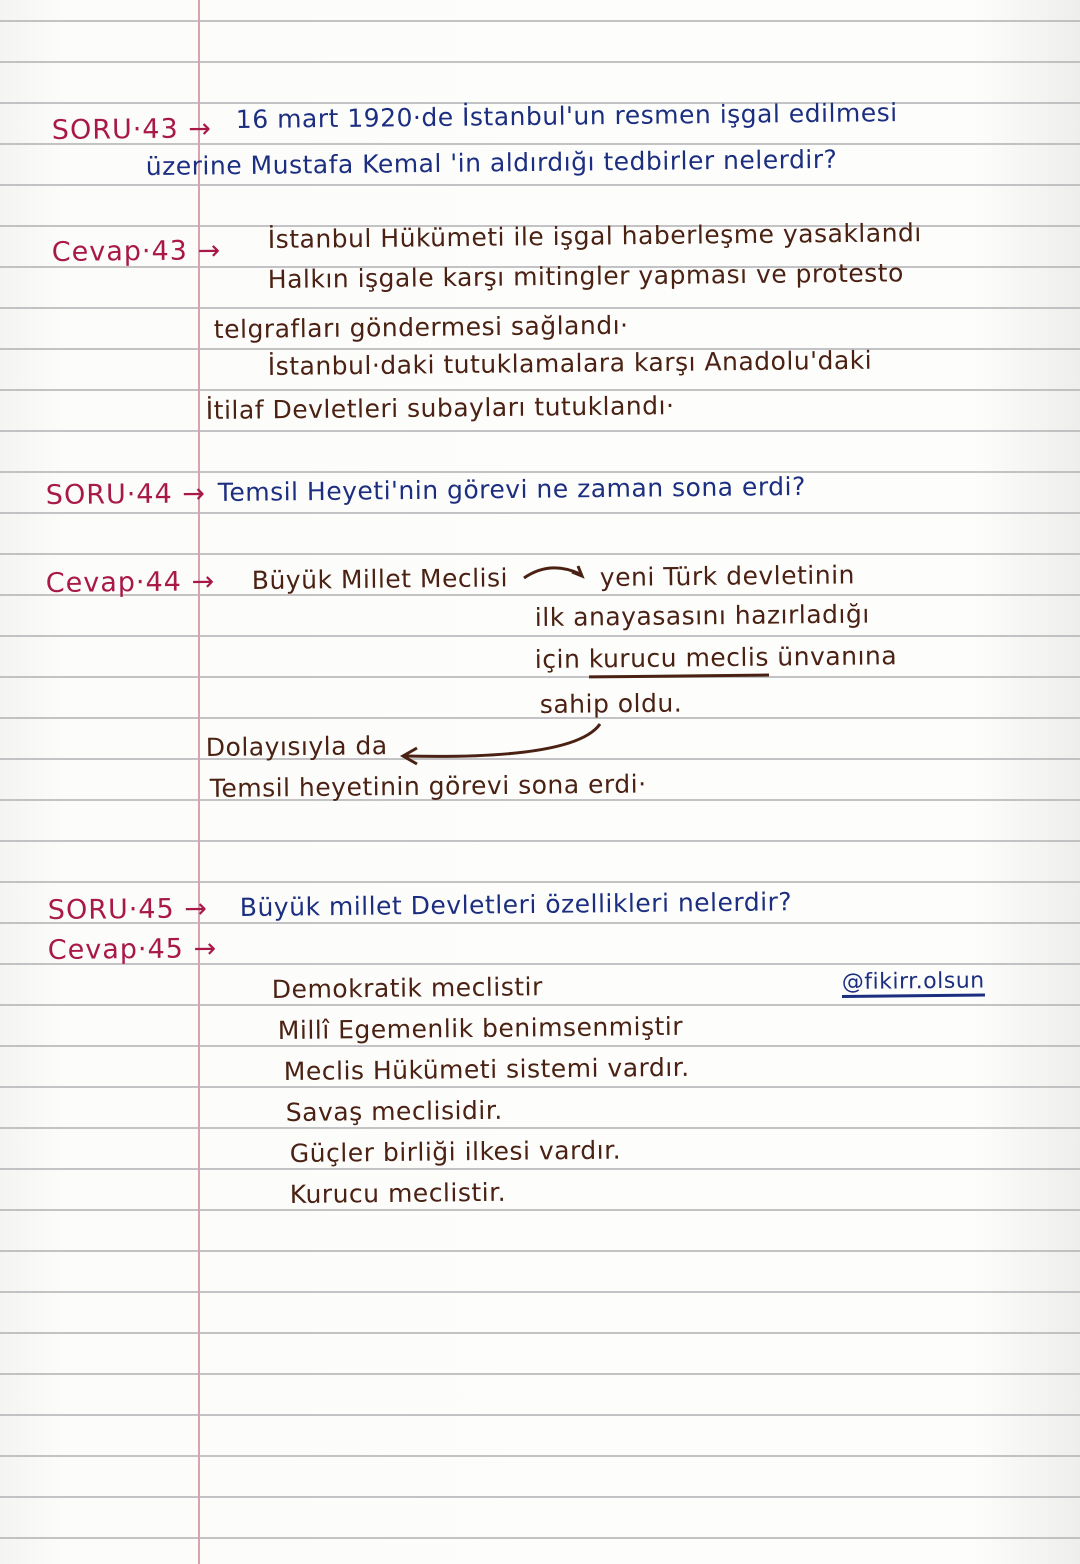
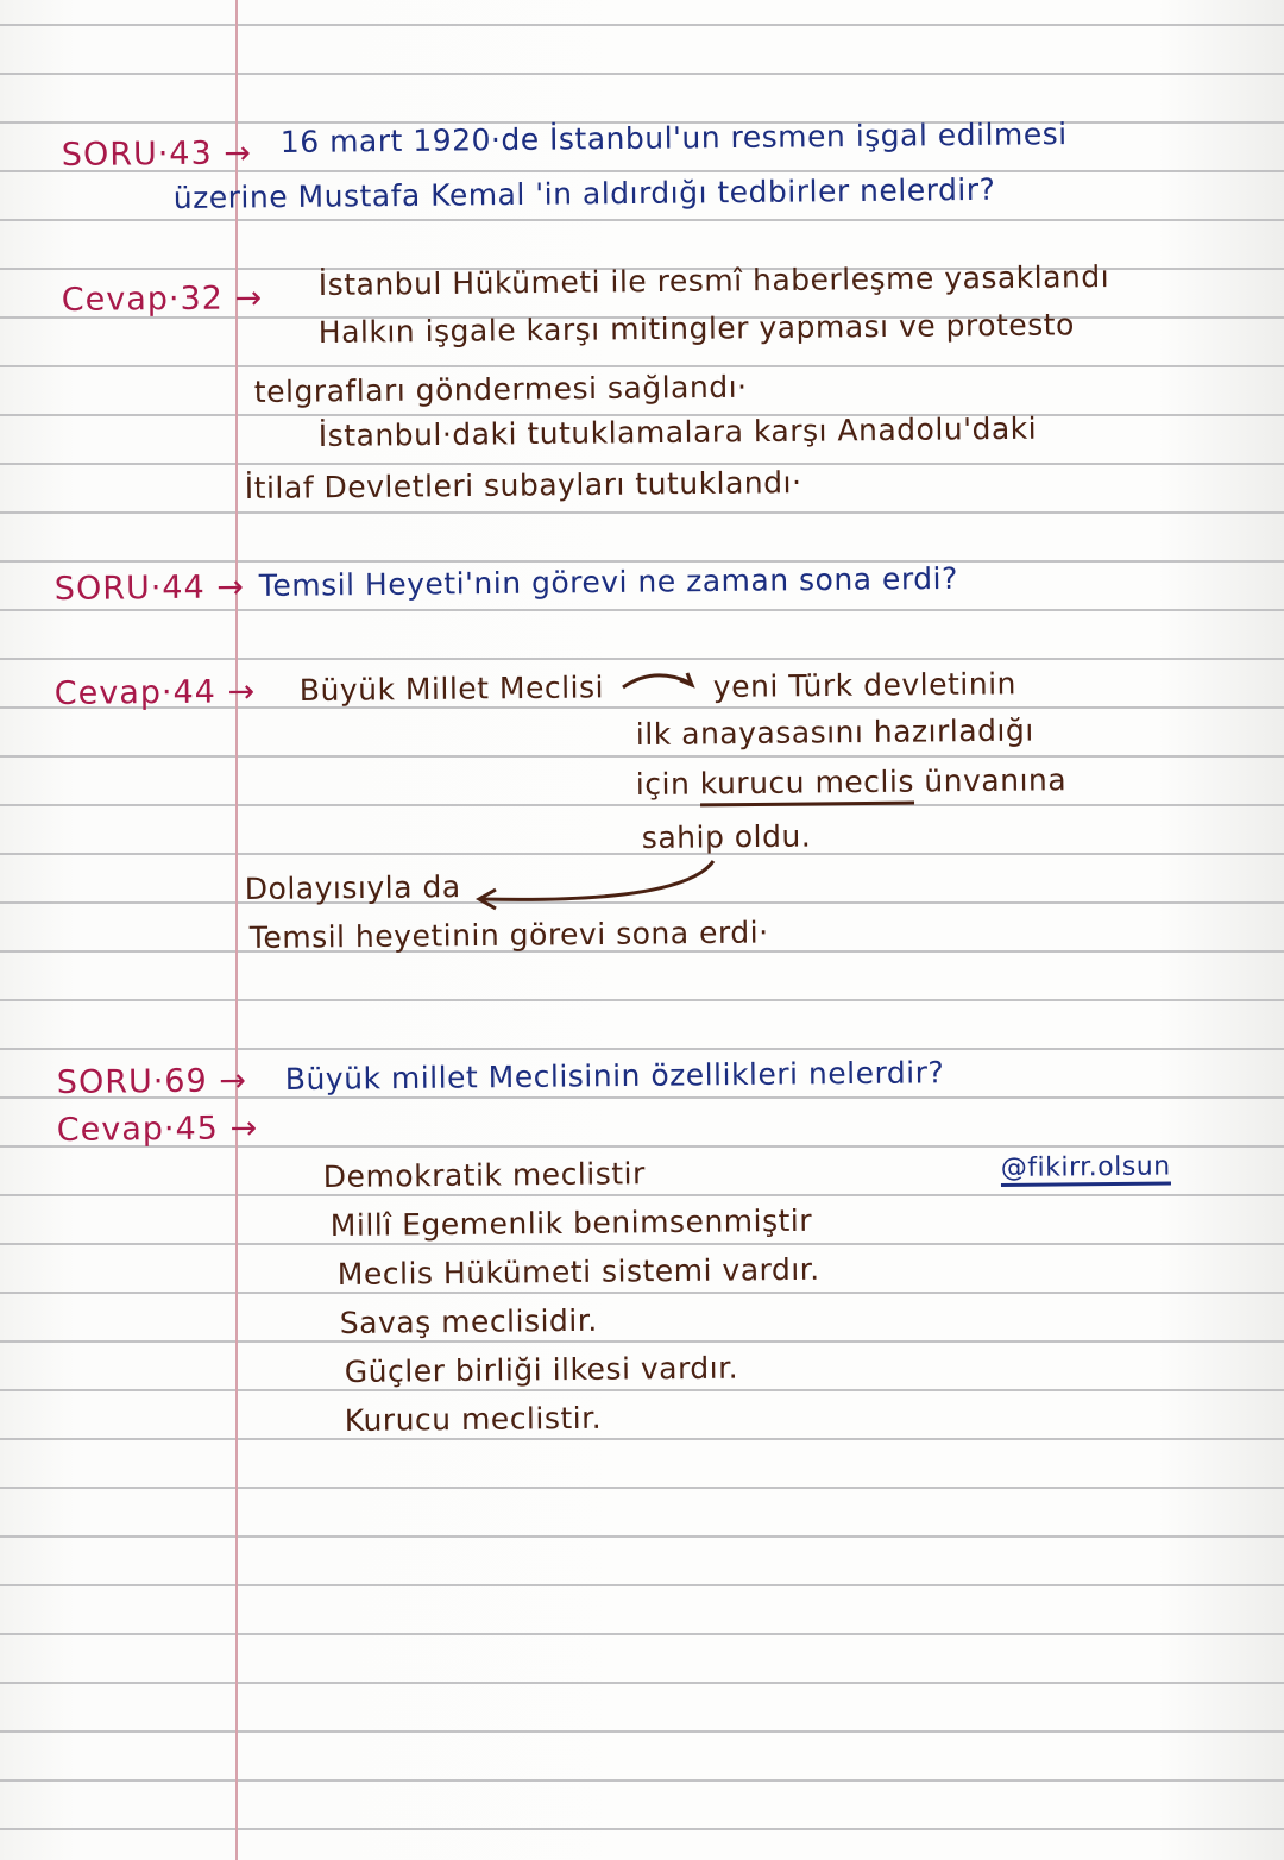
  SORU·43 →
  16 mart 1920·de İstanbul'un resmen işgal edilmesi
  üzerine Mustafa Kemal 'in aldırdığı tedbirler nelerdir?
- Cevap·43 →
+ Cevap·32 →
- İstanbul Hükümeti ile işgal haberleşme yasaklandı
+ İstanbul Hükümeti ile resmî haberleşme yasaklandı
  Halkın işgale karşı mitingler yapması ve protesto
  telgrafları göndermesi sağlandı·
  İstanbul·daki tutuklamalara karşı Anadolu'daki
  İtilaf Devletleri subayları tutuklandı·
  SORU·44 →
  Temsil Heyeti'nin görevi ne zaman sona erdi?
  Cevap·44 →
  Büyük Millet Meclisi
  yeni Türk devletinin
  ilk anayasasını hazırladığı
  için kurucu meclis ünvanına
  sahip oldu.
  Dolayısıyla da
  Temsil heyetinin görevi sona erdi·
- SORU·45 →
+ SORU·69 →
- Büyük millet Devletleri özellikleri nelerdir?
+ Büyük millet Meclisinin özellikleri nelerdir?
  Cevap·45 →
  Demokratik meclistir
  Millî Egemenlik benimsenmiştir
  Meclis Hükümeti sistemi vardır.
  Savaş meclisidir.
  Güçler birliği ilkesi vardır.
  Kurucu meclistir.
  @fikirr.olsun
